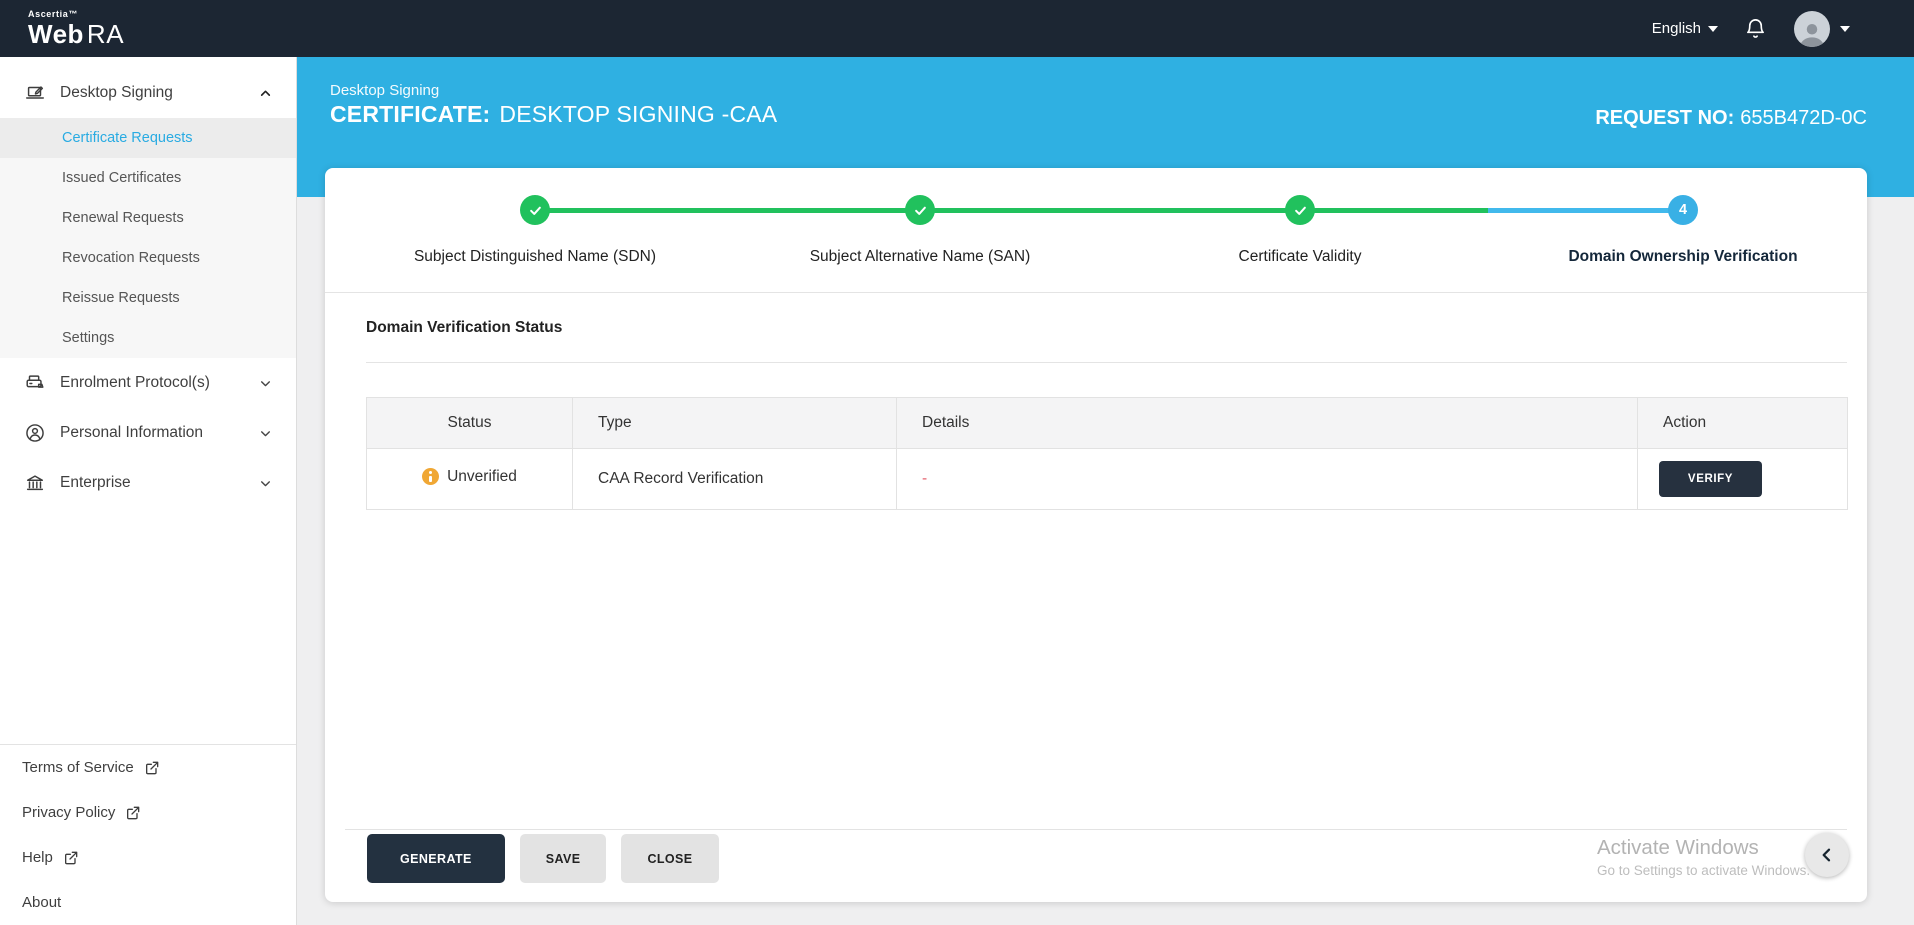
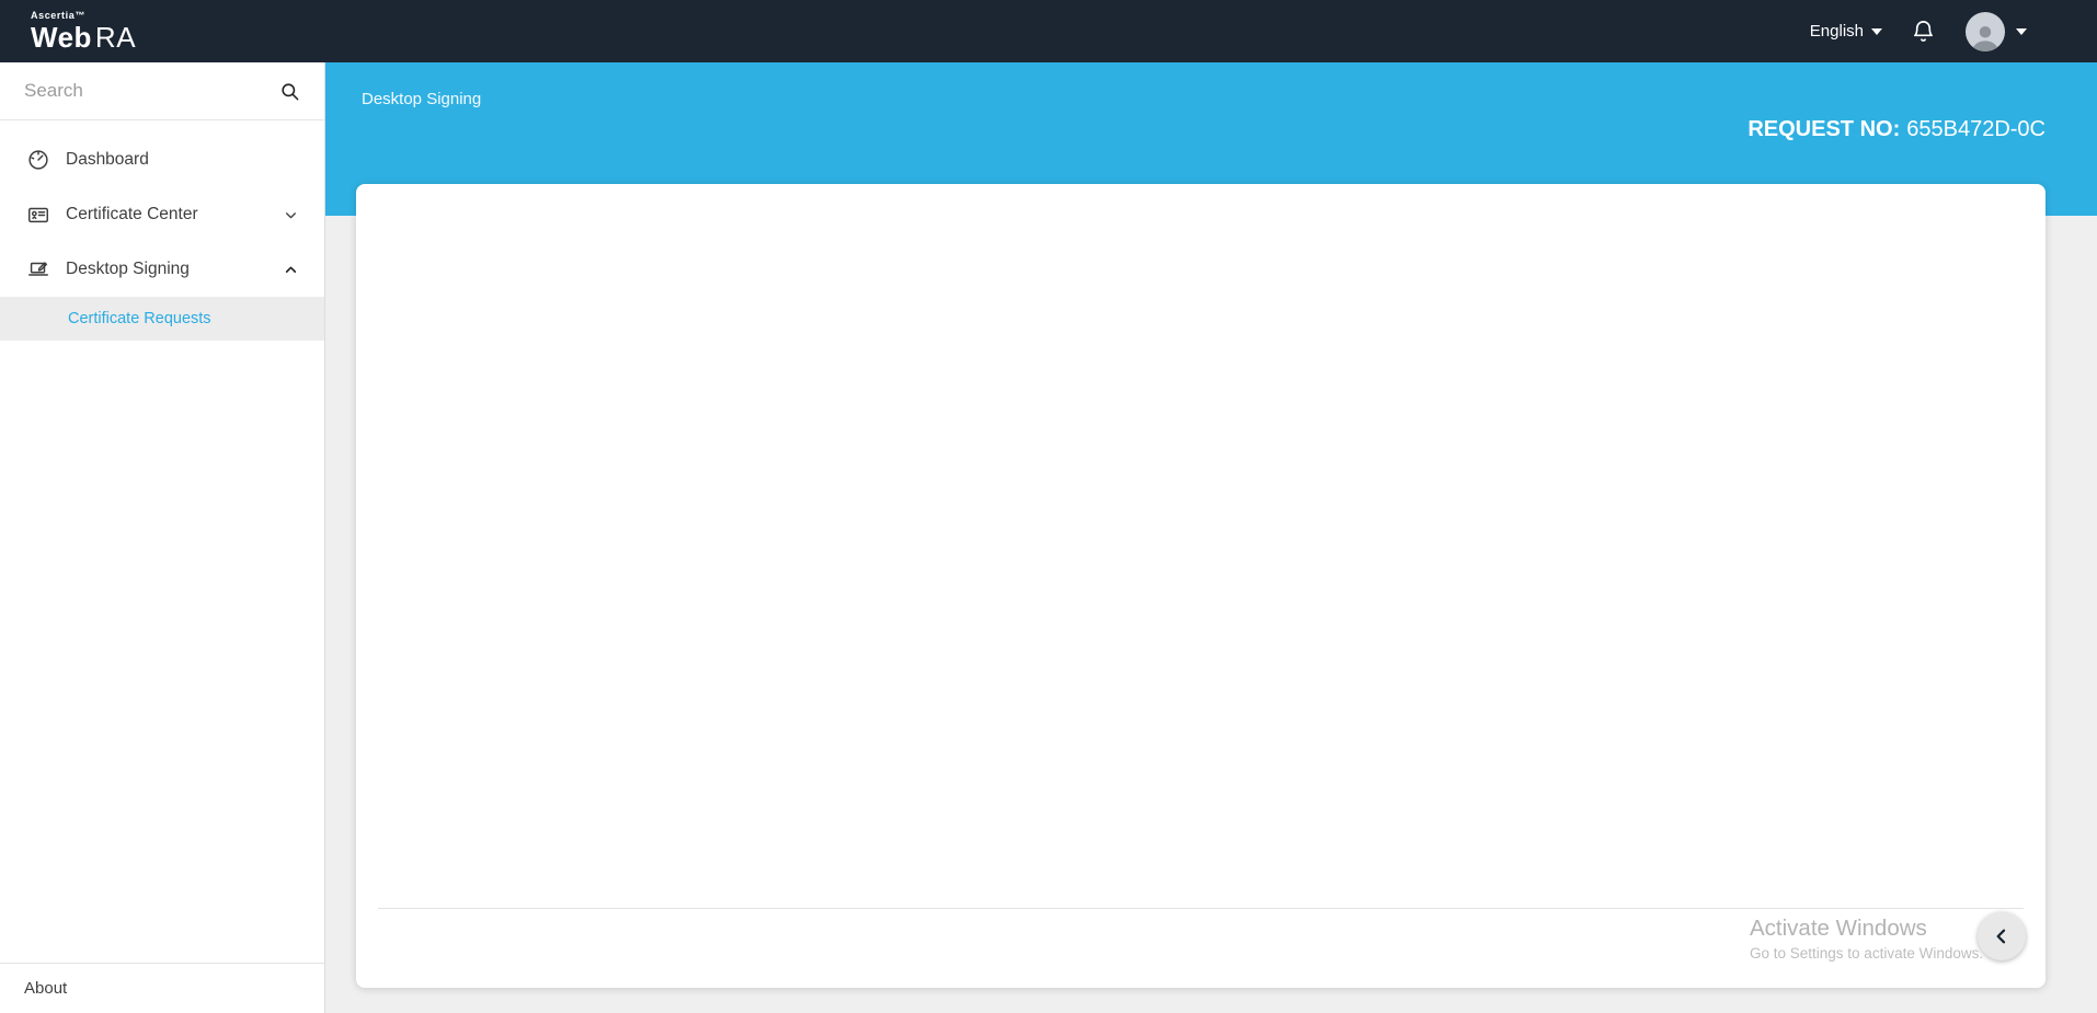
  Ascertia™
  WebRA
  English
+ Search
+ Dashboard
+ Certificate Center
  Desktop Signing
  Certificate Requests
- Issued Certificates
- Renewal Requests
- Revocation Requests
- Reissue Requests
- Settings
- Enrolment Protocol(s)
- Personal Information
- Enterprise
- Terms of Service
- Privacy Policy
- Help
  About
  Desktop Signing
- CERTIFICATE: DESKTOP SIGNING -CAA
  REQUEST NO: 655B472D-0C
- Subject Distinguished Name (SDN)
- Subject Alternative Name (SAN)
- Certificate Validity
- 4
- Domain Ownership Verification
- Domain Verification Status
- Status	Type	Details	Action
- Unverified	CAA Record Verification	-	VERIFY
- GENERATE
- SAVE
- CLOSE
  Activate Windows
  Go to Settings to activate Windows.
